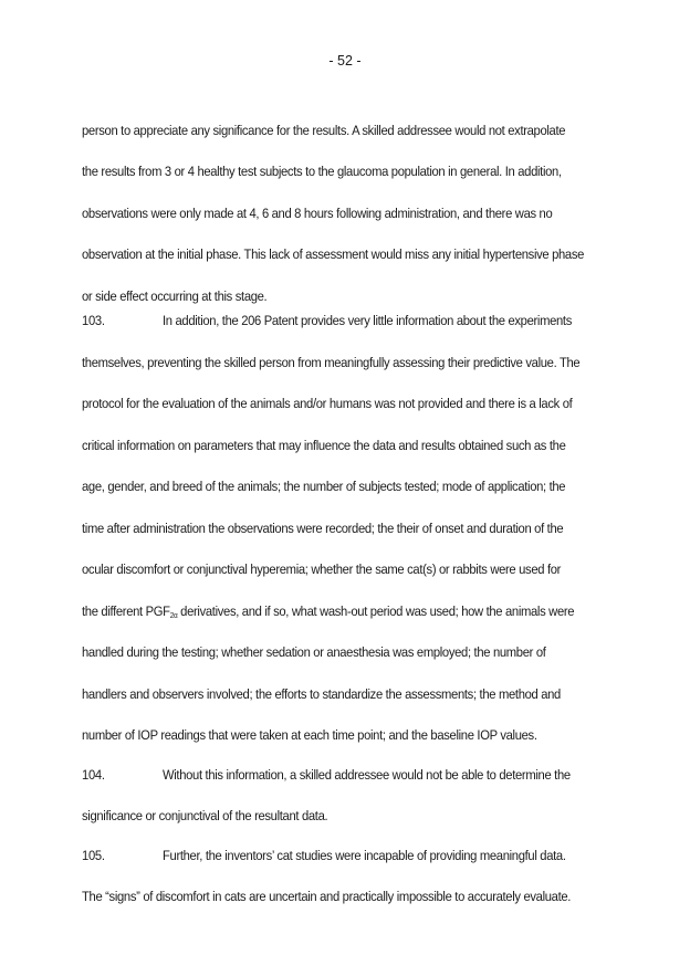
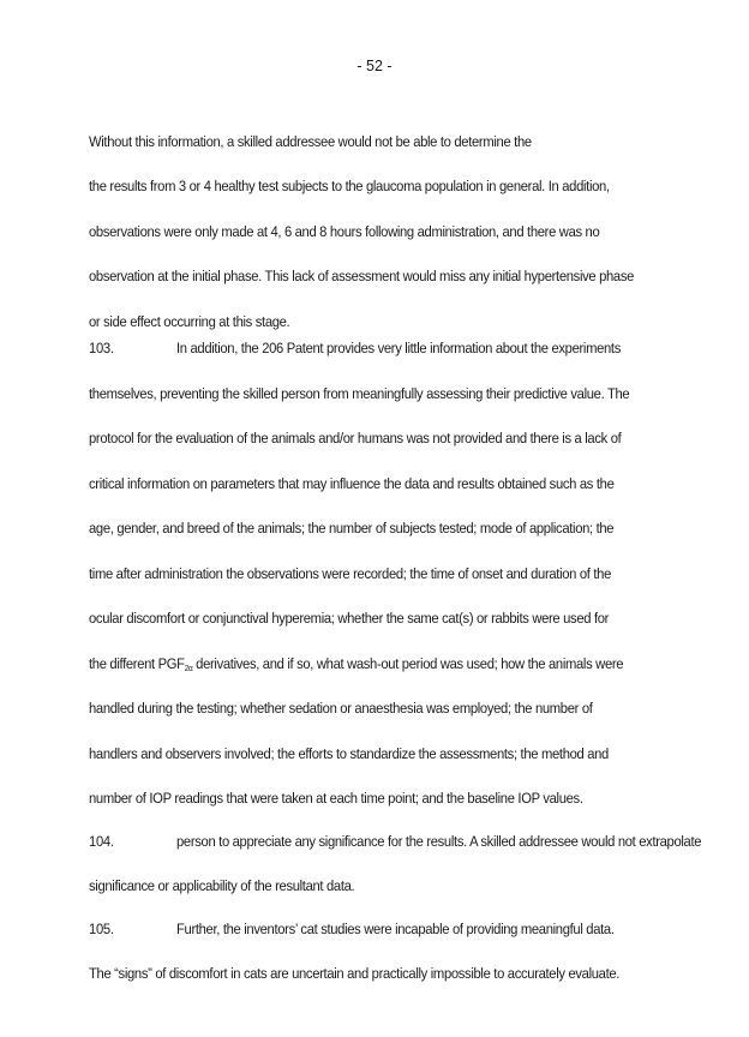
  - 52 -
- person to appreciate any significance for the results. A skilled addressee would not extrapolate
+ Without this information, a skilled addressee would not be able to determine the
  the results from 3 or 4 healthy test subjects to the glaucoma population in general. In addition,
  observations were only made at 4, 6 and 8 hours following administration, and there was no
  observation at the initial phase. This lack of assessment would miss any initial hypertensive phase
  or side effect occurring at this stage.
  103.
  In addition, the 206 Patent provides very little information about the experiments
  themselves, preventing the skilled person from meaningfully assessing their predictive value. The
  protocol for the evaluation of the animals and/or humans was not provided and there is a lack of
  critical information on parameters that may influence the data and results obtained such as the
  age, gender, and breed of the animals; the number of subjects tested; mode of application; the
- time after administration the observations were recorded; the their of onset and duration of the
+ time after administration the observations were recorded; the time of onset and duration of the
  ocular discomfort or conjunctival hyperemia; whether the same cat(s) or rabbits were used for
  the different PGF derivatives, and if so, what wash-out period was used; how the animals were
  handled during the testing; whether sedation or anaesthesia was employed; the number of
  handlers and observers involved; the efforts to standardize the assessments; the method and
  number of IOP readings that were taken at each time point; and the baseline IOP values.
  104.
- Without this information, a skilled addressee would not be able to determine the
+ person to appreciate any significance for the results. A skilled addressee would not extrapolate
- significance or conjunctival of the resultant data.
+ significance or applicability of the resultant data.
  105.
  Further, the inventors’ cat studies were incapable of providing meaningful data.
  The “signs” of discomfort in cats are uncertain and practically impossible to accurately evaluate.
